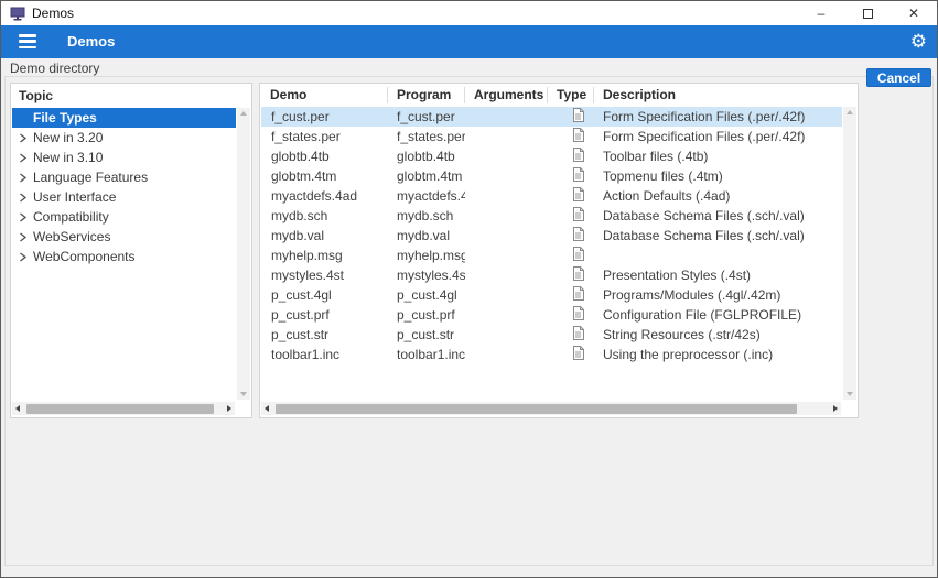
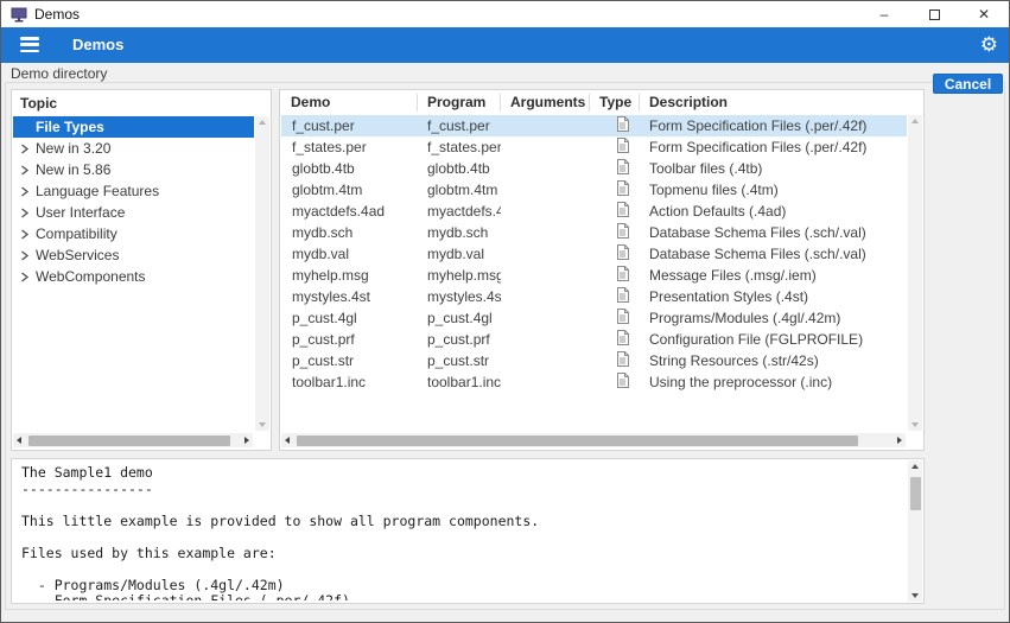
  Demos
  –
  ✕
  Demos
  ⚙
  Demo directory
  Cancel
  Topic
  File Types
  New in 3.20
- New in 3.10
+ New in 5.86
  Language Features
  User Interface
  Compatibility
  WebServices
  WebComponents
  Demo
  Program
  Arguments
  Type
  Description
  f_cust.per
  f_cust.per
  Form Specification Files (.per/.42f)
  f_states.per
  f_states.per
  Form Specification Files (.per/.42f)
  globtb.4tb
  globtb.4tb
  Toolbar files (.4tb)
  globtm.4tm
  globtm.4tm
  Topmenu files (.4tm)
  myactdefs.4ad
  myactdefs.4
  Action Defaults (.4ad)
  mydb.sch
  mydb.sch
  Database Schema Files (.sch/.val)
  mydb.val
  mydb.val
  Database Schema Files (.sch/.val)
  myhelp.msg
  myhelp.msg
+ Message Files (.msg/.iem)
  mystyles.4st
  mystyles.4s
  Presentation Styles (.4st)
  p_cust.4gl
  p_cust.4gl
  Programs/Modules (.4gl/.42m)
  p_cust.prf
  p_cust.prf
  Configuration File (FGLPROFILE)
  p_cust.str
  p_cust.str
  String Resources (.str/42s)
  toolbar1.inc
  toolbar1.inc
  Using the preprocessor (.inc)
+ The Sample1 demo
+ ----------------
+ This little example is provided to show all program components.
+ Files used by this example are:
+ - Programs/Modules (.4gl/.42m)
